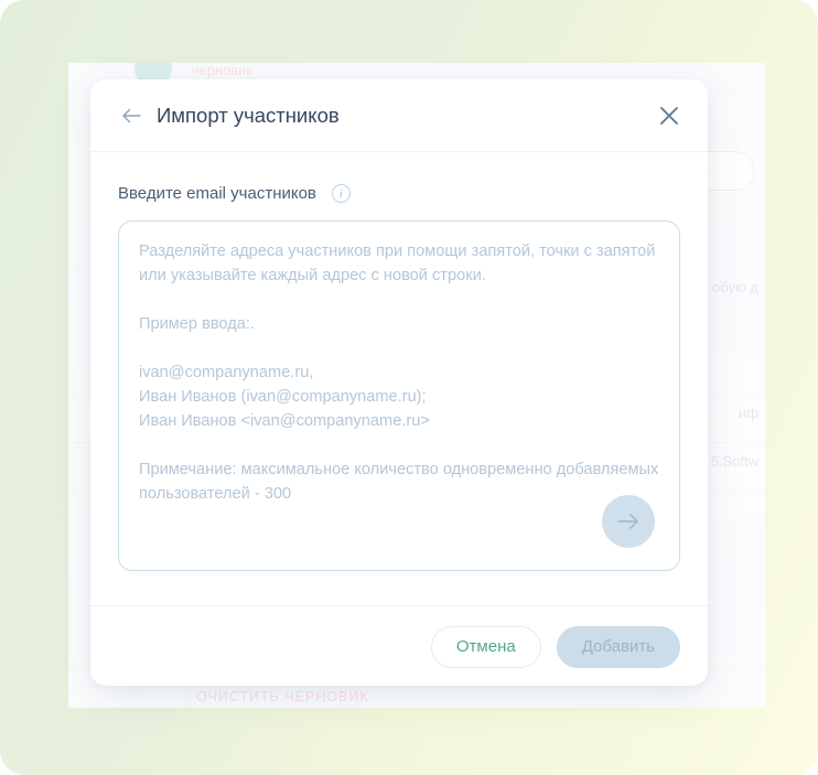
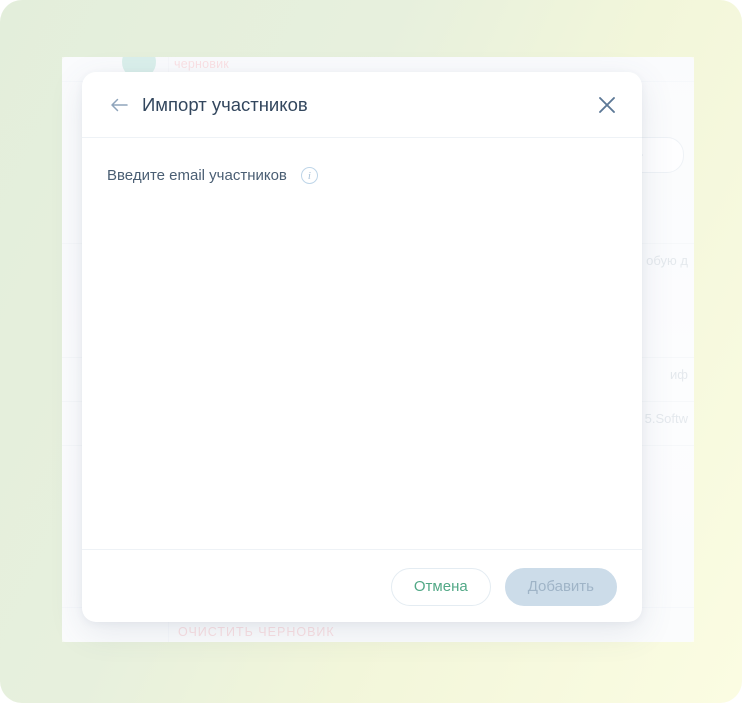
  черновик
  обую д
  иф
  5.Softw
  ОЧИСТИТЬ ЧЕРНОВИК
  Импорт участников
  Введите email участников
  i
- Разделяйте адреса участников при помощи запятой, точки с запятой или указывайте каждый адрес с новой строки.
- Пример ввода:.
- ivan@companyname.ru,
- Иван Иванов (ivan@companyname.ru);
- Иван Иванов <ivan@companyname.ru>
- Примечание: максимальное количество одновременно добавляемых пользователей - 300
  Отмена
  Добавить
